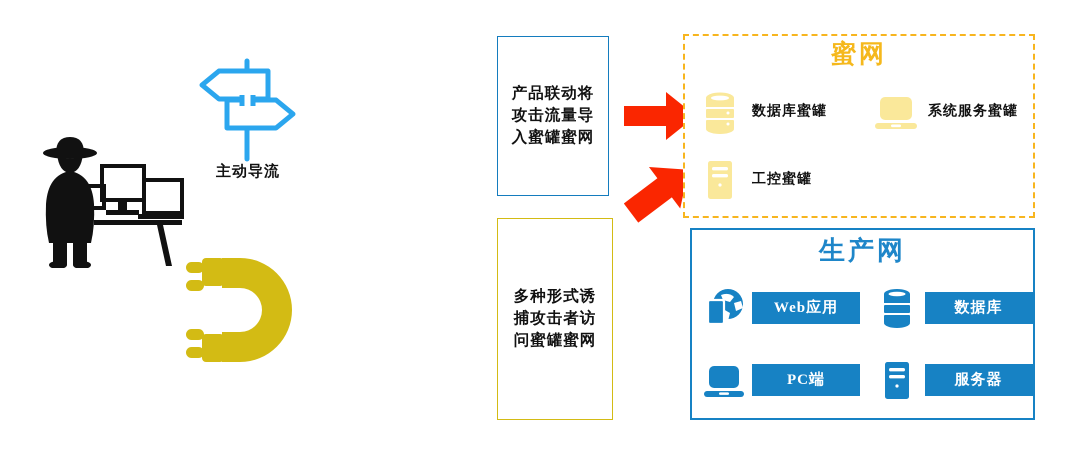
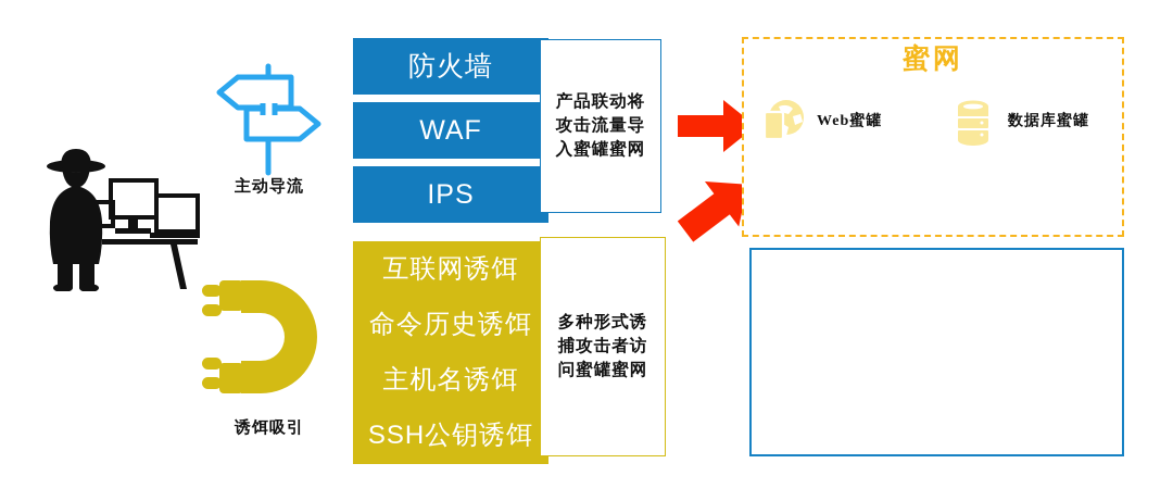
  主动导流
+ 诱饵吸引
+ 防火墙
+ WAF
+ IPS
  产品联动将攻击流量导入蜜罐蜜网
+ 互联网诱饵
+ 命令历史诱饵
+ 主机名诱饵
+ SSH公钥诱饵
  多种形式诱捕攻击者访问蜜罐蜜网
  蜜网
+ Web蜜罐
  数据库蜜罐
- 系统服务蜜罐
- 工控蜜罐
- 生产网
- Web应用
- 数据库
- PC端
- 服务器
